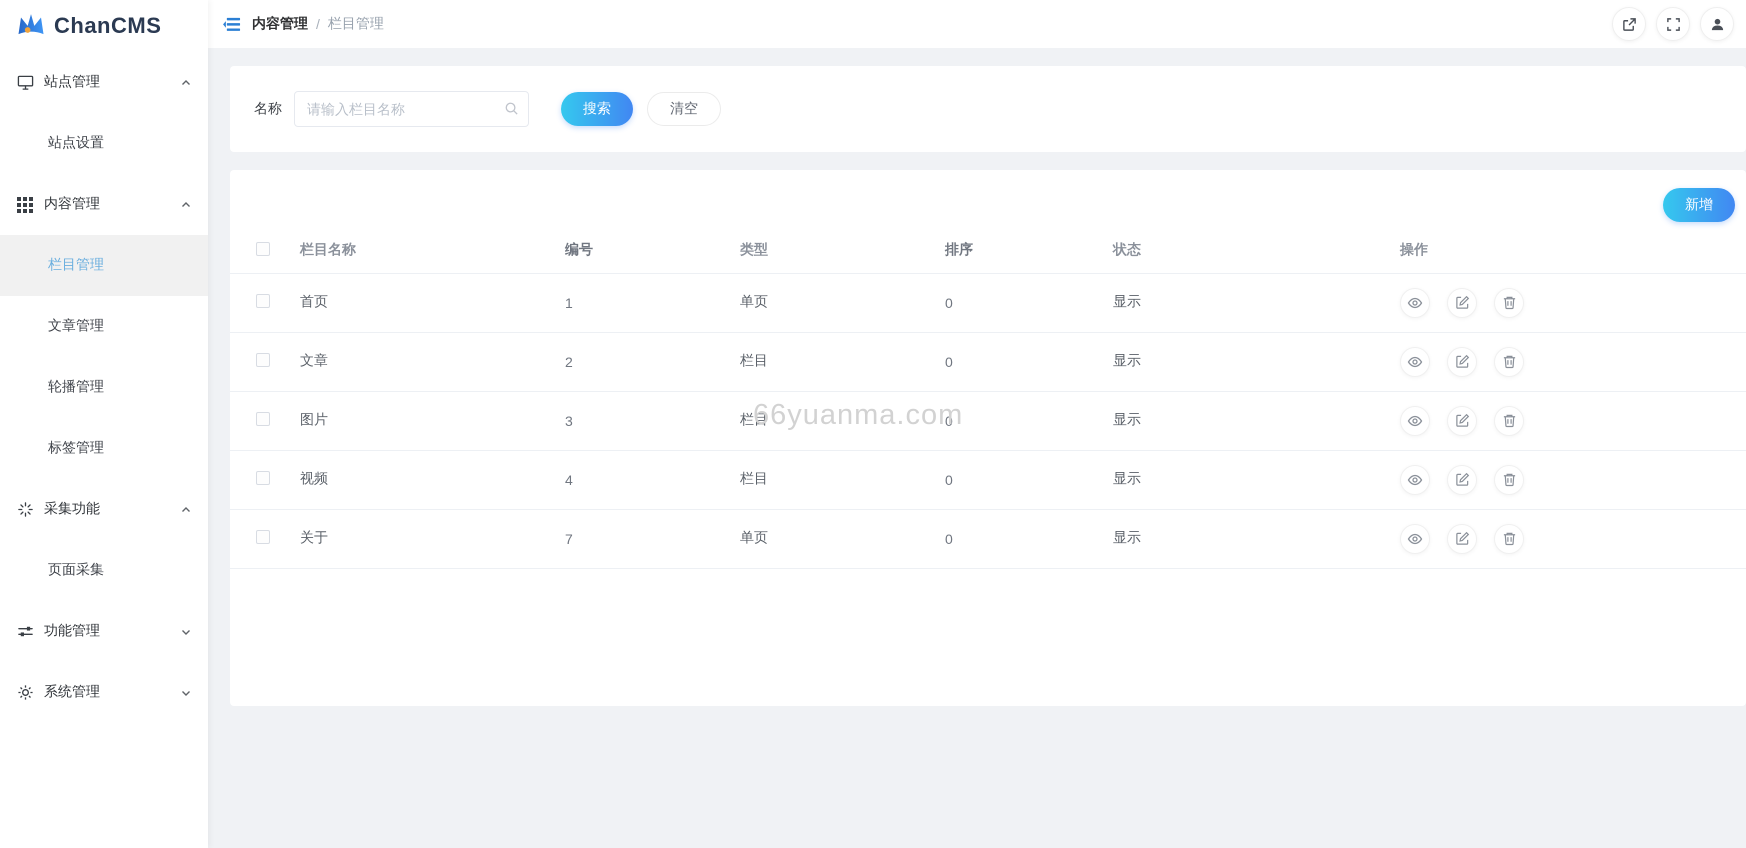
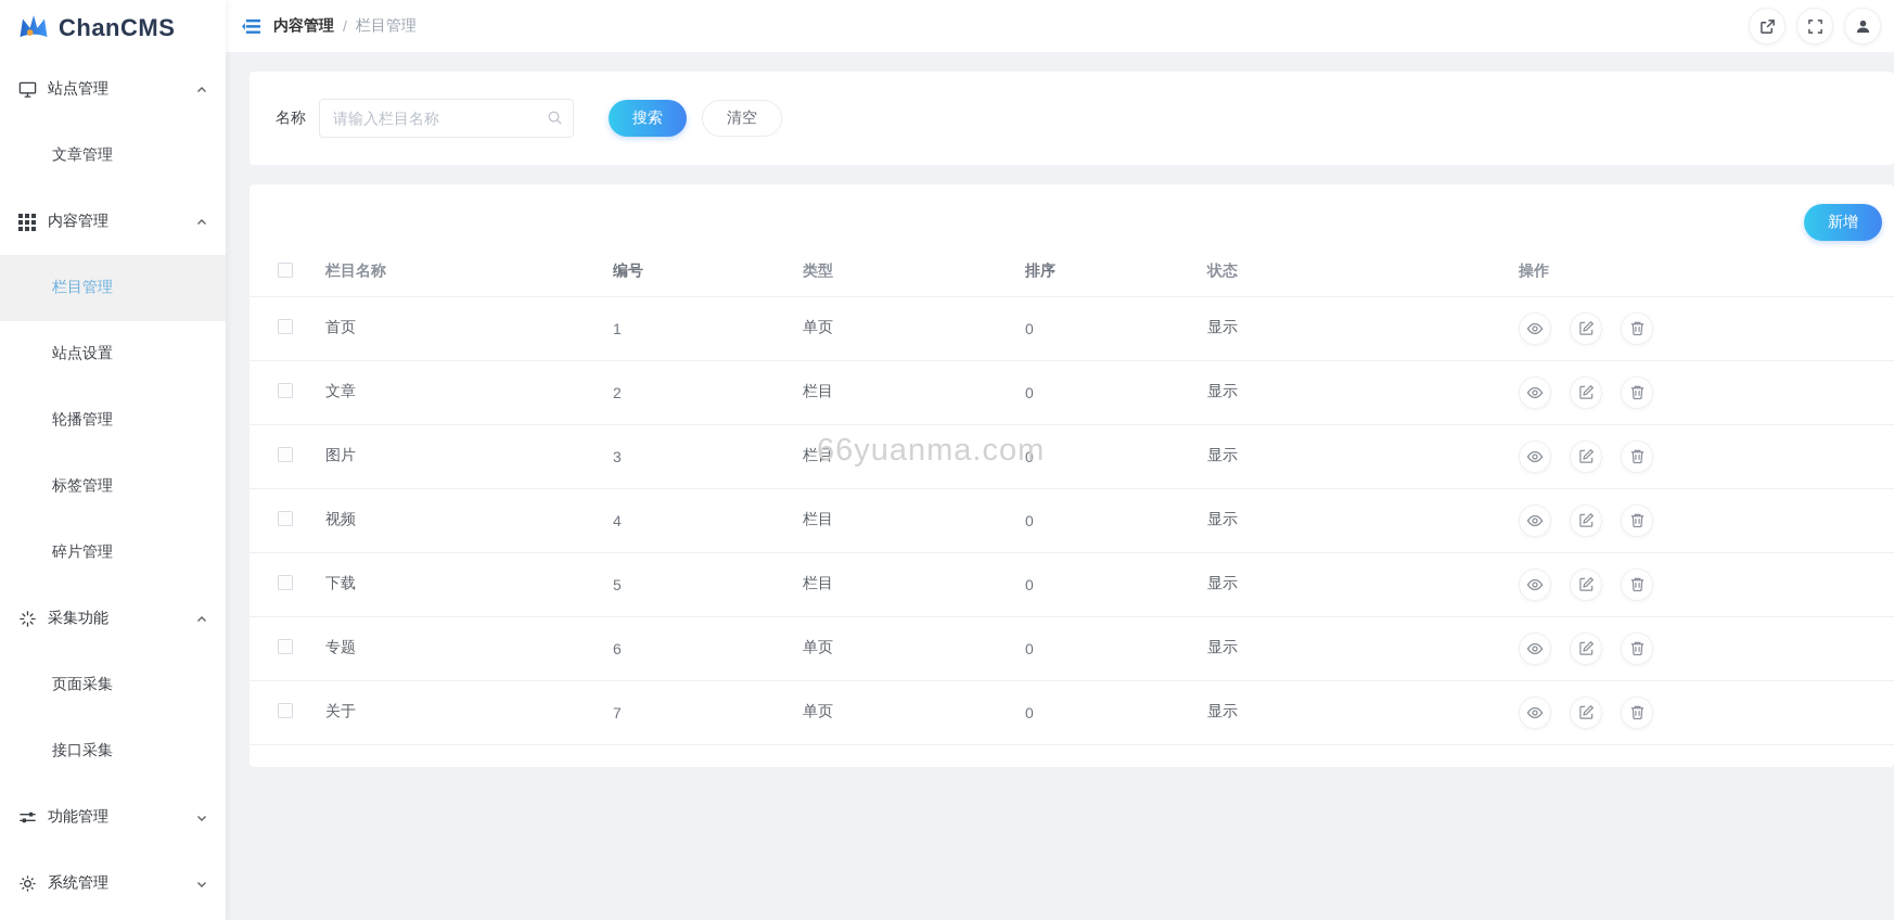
  ChanCMS
  站点管理
- 站点设置
+ 文章管理
  内容管理
  栏目管理
- 文章管理
+ 站点设置
  轮播管理
  标签管理
+ 碎片管理
  采集功能
  页面采集
+ 接口采集
  功能管理
  系统管理
  内容管理
  /
  栏目管理
  名称
  请输入栏目名称
  搜索
  清空
  新增
  	栏目名称	编号	类型	排序	状态	操作
  	首页	1	单页	0	显示
  	文章	2	栏目	0	显示
  	图片	3	栏目	0	显示
  	视频	4	栏目	0	显示
+ 	下载	5	栏目	0	显示
+ 	专题	6	单页	0	显示
  	关于	7	单页	0	显示
  66yuanma.com
